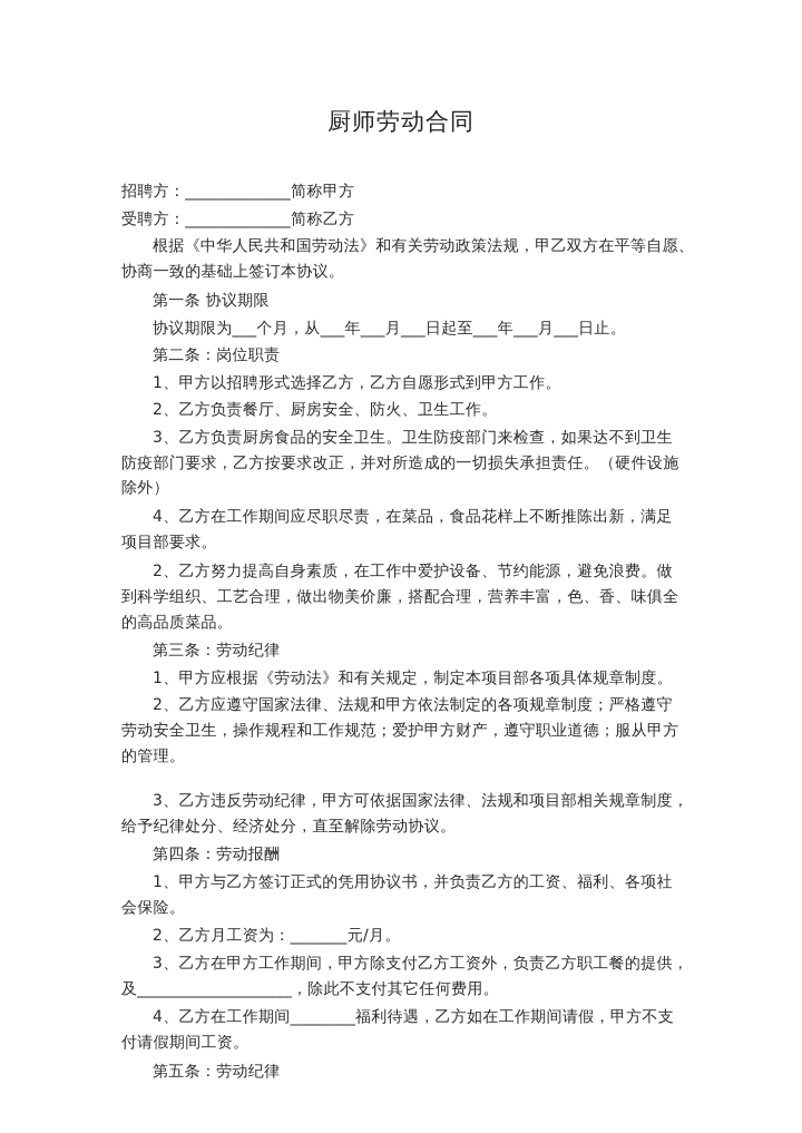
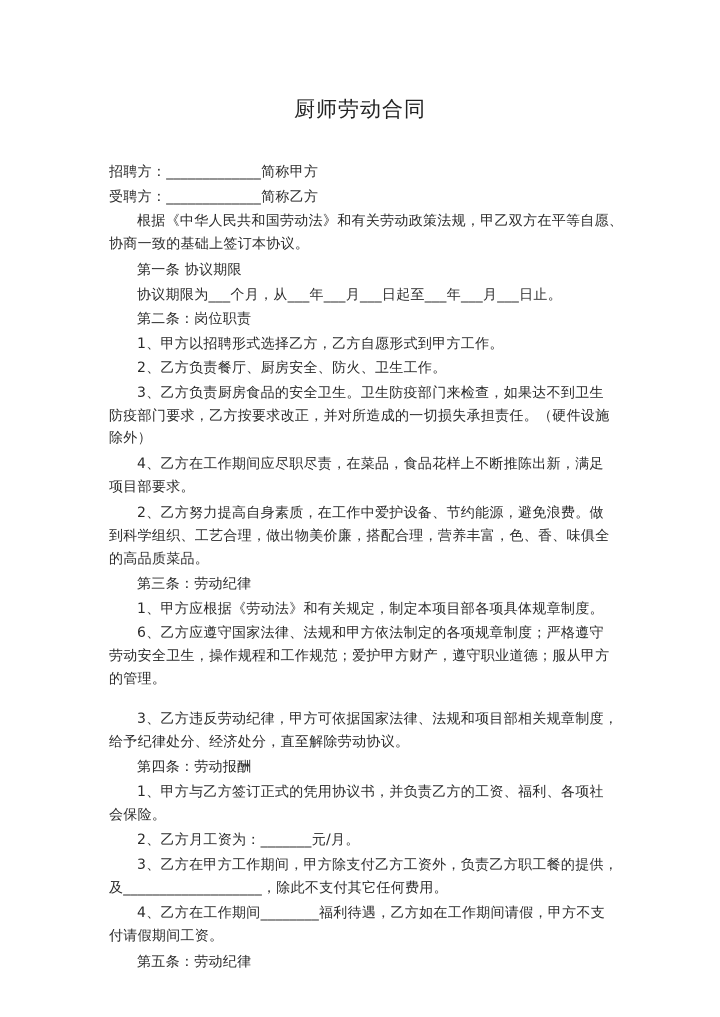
  厨师劳动合同
  招聘方：_____________简称甲方
  受聘方：_____________简称乙方
  根据《中华人民共和国劳动法》和有关劳动政策法规，甲乙双方在平等自愿、
  协商一致的基础上签订本协议。
  第一条 协议期限
  协议期限为___个月，从___年___月___日起至___年___月___日止。
  第二条：岗位职责
  1、甲方以招聘形式选择乙方，乙方自愿形式到甲方工作。
  2、乙方负责餐厅、厨房安全、防火、卫生工作。
  3、乙方负责厨房食品的安全卫生。卫生防疫部门来检查，如果达不到卫生
  防疫部门要求，乙方按要求改正，并对所造成的一切损失承担责任。（硬件设施
  除外）
  4、乙方在工作期间应尽职尽责，在菜品，食品花样上不断推陈出新，满足
  项目部要求。
  2、乙方努力提高自身素质，在工作中爱护设备、节约能源，避免浪费。做
  到科学组织、工艺合理，做出物美价廉，搭配合理，营养丰富，色、香、味俱全
  的高品质菜品。
  第三条：劳动纪律
  1、甲方应根据《劳动法》和有关规定，制定本项目部各项具体规章制度。
- 2、乙方应遵守国家法律、法规和甲方依法制定的各项规章制度；严格遵守
+ 6、乙方应遵守国家法律、法规和甲方依法制定的各项规章制度；严格遵守
  劳动安全卫生，操作规程和工作规范；爱护甲方财产，遵守职业道德；服从甲方
  的管理。
  3、乙方违反劳动纪律，甲方可依据国家法律、法规和项目部相关规章制度，
  给予纪律处分、经济处分，直至解除劳动协议。
  第四条：劳动报酬
  1、甲方与乙方签订正式的凭用协议书，并负责乙方的工资、福利、各项社
  会保险。
  2、乙方月工资为：_______元/月。
  3、乙方在甲方工作期间，甲方除支付乙方工资外，负责乙方职工餐的提供，
  及___________________，除此不支付其它任何费用。
  4、乙方在工作期间________福利待遇，乙方如在工作期间请假，甲方不支
  付请假期间工资。
  第五条：劳动纪律
